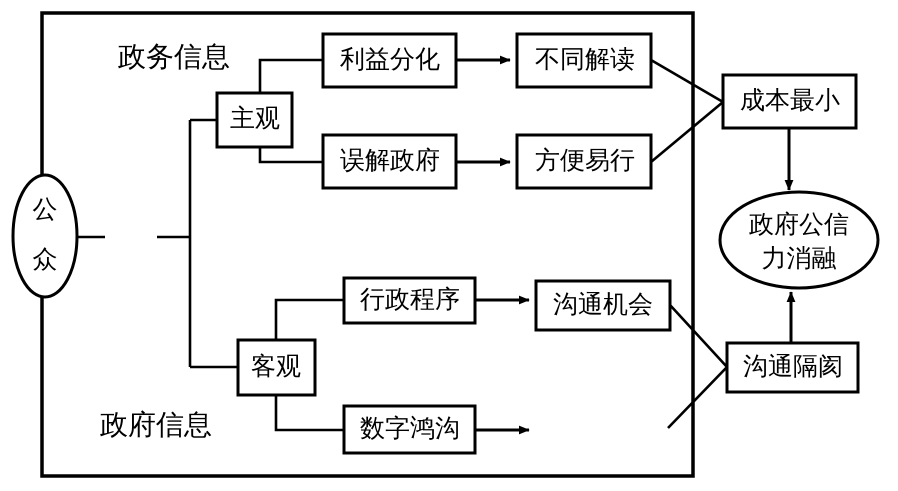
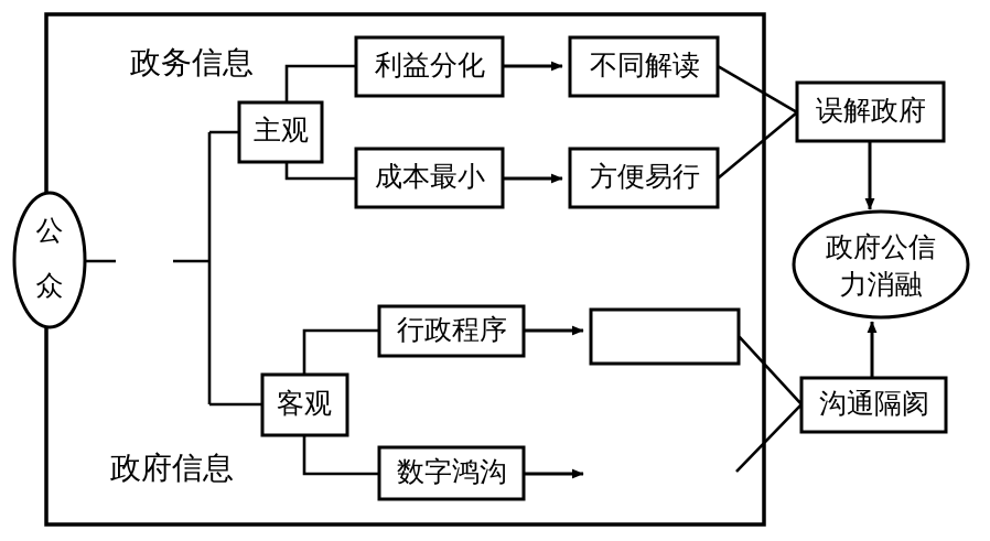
  政务信息
  政府信息
  公
  众
  主观
  客观
  利益分化
- 误解政府
+ 成本最小
  不同解读
  方便易行
  行政程序
  数字鸿沟
- 沟通机会
- 成本最小
+ 误解政府
  沟通隔阂
  政府公信
  力消融
